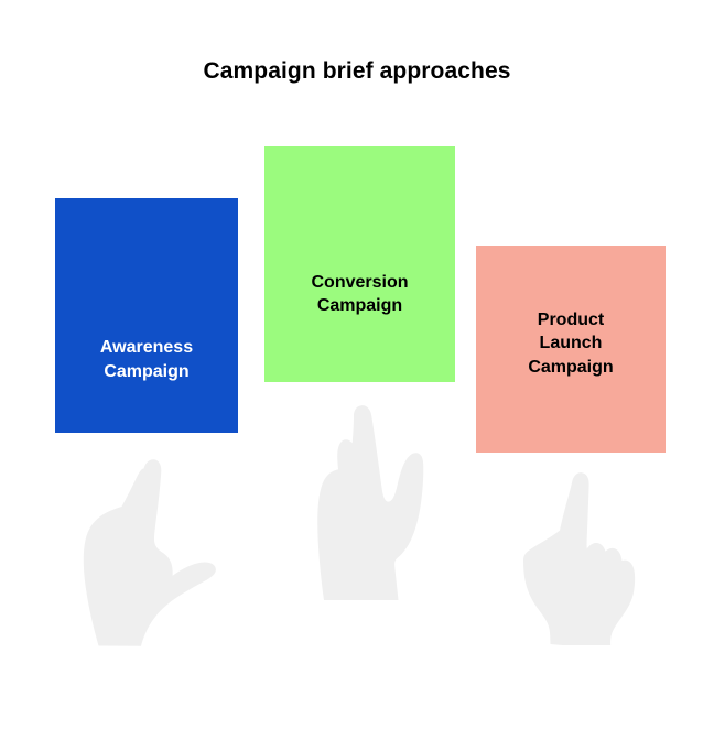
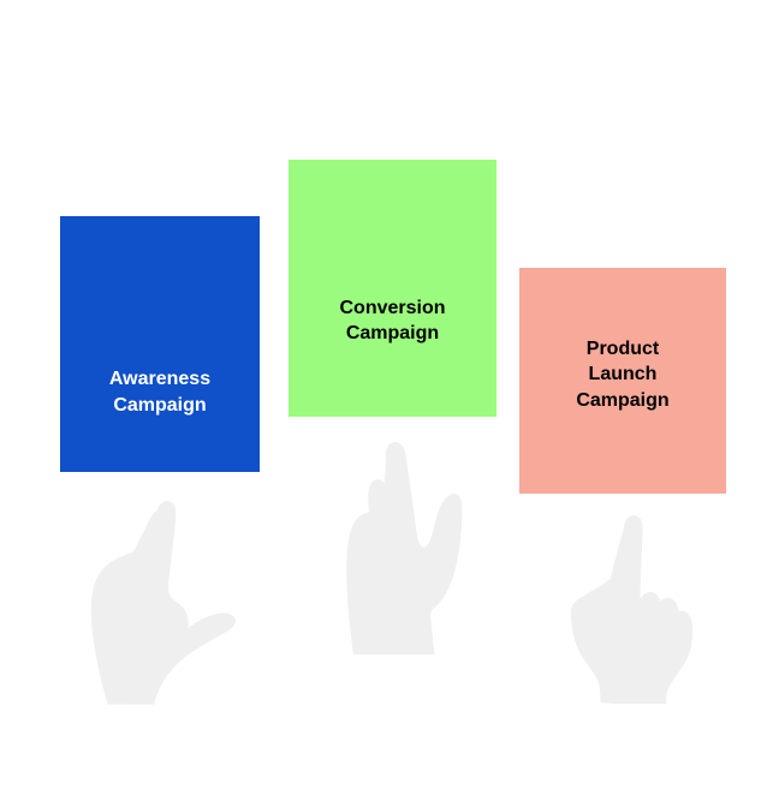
- Campaign brief approaches
  Awareness
  Campaign
  Conversion
  Campaign
  Product
  Launch
  Campaign
